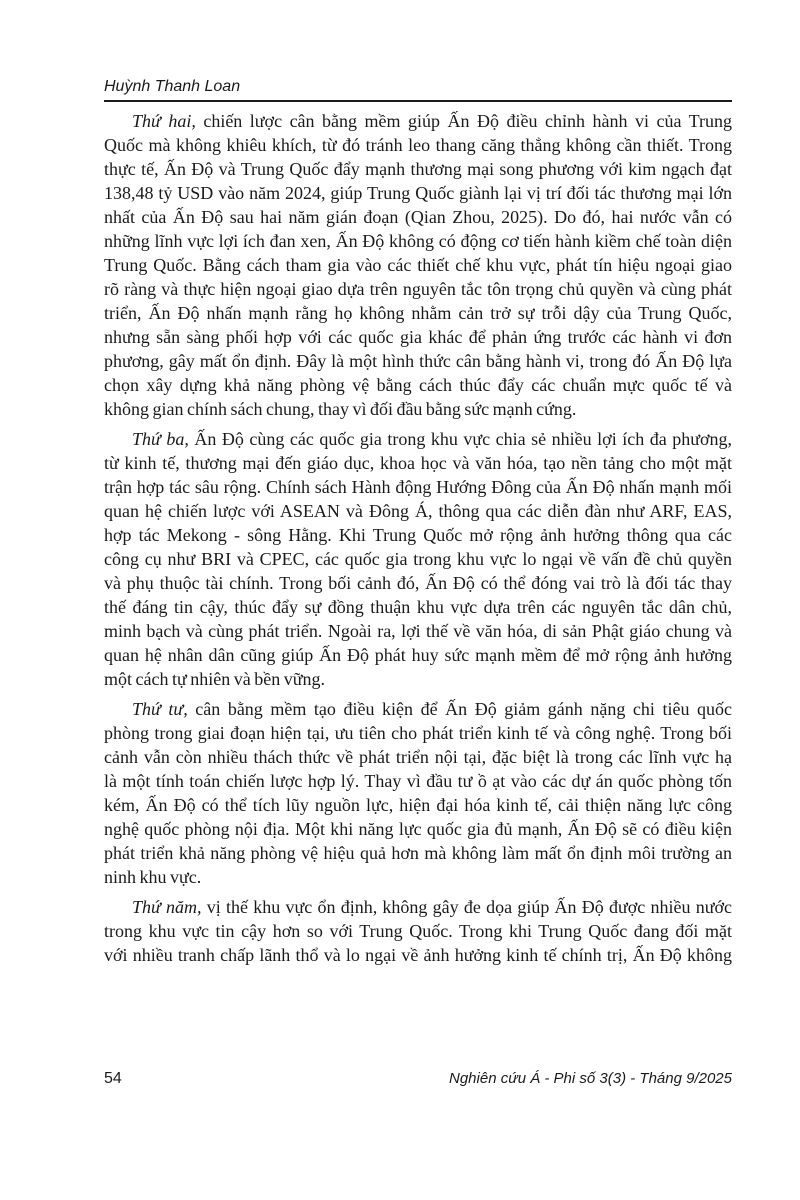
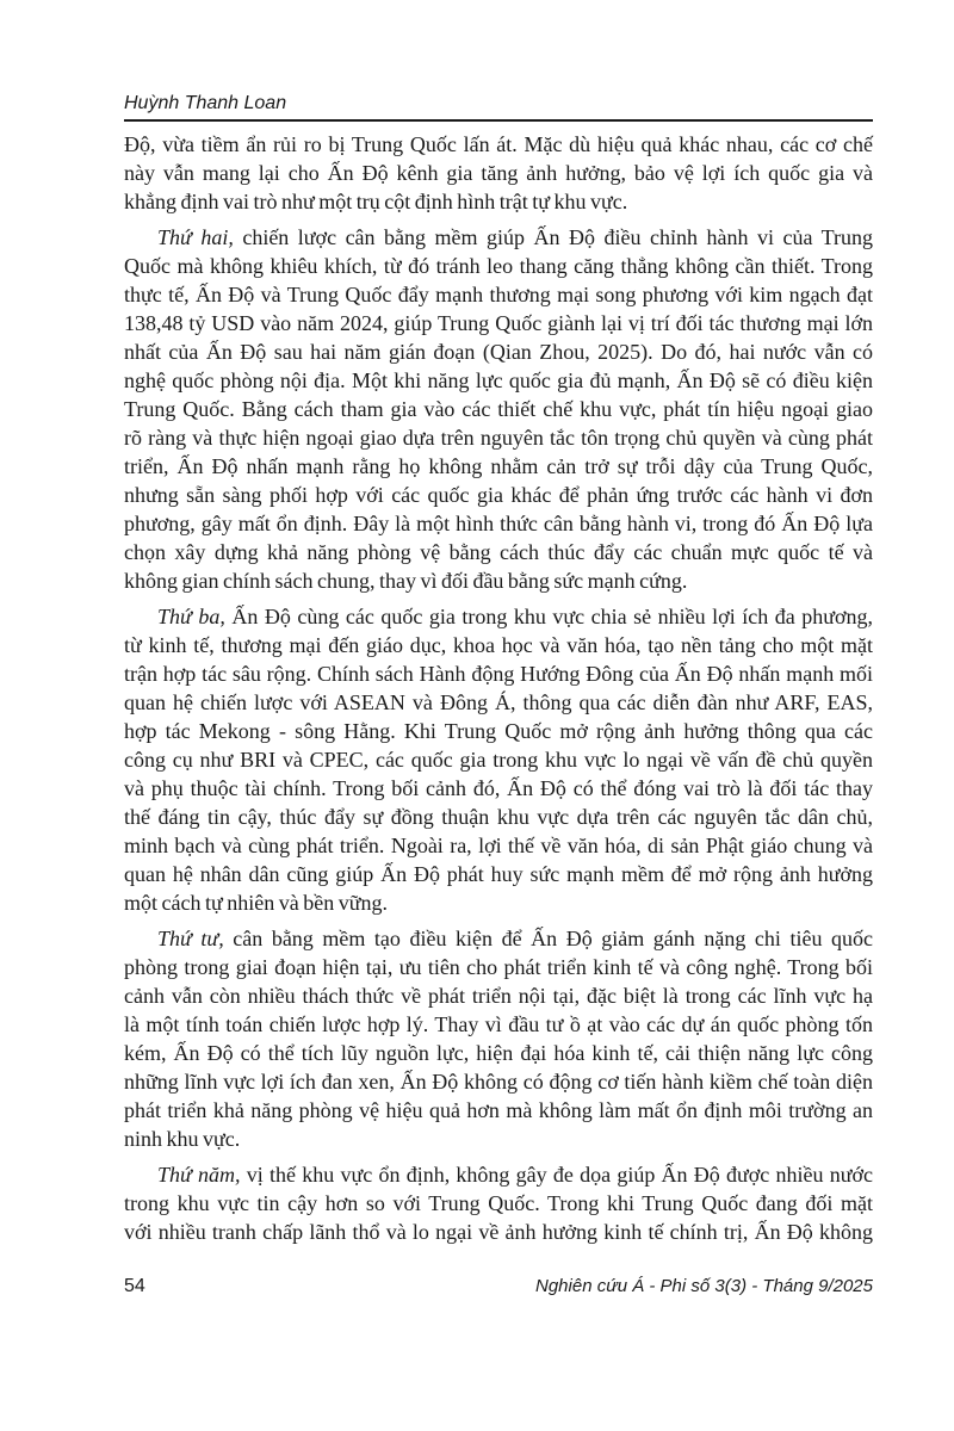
  Huỳnh Thanh Loan
+ Độ, vừa tiềm ẩn rủi ro bị Trung Quốc lấn át. Mặc dù hiệu quả khác nhau, các cơ chế
+ này vẫn mang lại cho Ấn Độ kênh gia tăng ảnh hưởng, bảo vệ lợi ích quốc gia và
+ khẳng định vai trò như một trụ cột định hình trật tự khu vực.
  Thứ hai, chiến lược cân bằng mềm giúp Ấn Độ điều chỉnh hành vi của Trung
  Quốc mà không khiêu khích, từ đó tránh leo thang căng thẳng không cần thiết. Trong
  thực tế, Ấn Độ và Trung Quốc đẩy mạnh thương mại song phương với kim ngạch đạt
  138,48 tỷ USD vào năm 2024, giúp Trung Quốc giành lại vị trí đối tác thương mại lớn
  nhất của Ấn Độ sau hai năm gián đoạn (Qian Zhou, 2025). Do đó, hai nước vẫn có
- những lĩnh vực lợi ích đan xen, Ấn Độ không có động cơ tiến hành kiềm chế toàn diện
+ nghệ quốc phòng nội địa. Một khi năng lực quốc gia đủ mạnh, Ấn Độ sẽ có điều kiện
  Trung Quốc. Bằng cách tham gia vào các thiết chế khu vực, phát tín hiệu ngoại giao
  rõ ràng và thực hiện ngoại giao dựa trên nguyên tắc tôn trọng chủ quyền và cùng phát
  triển, Ấn Độ nhấn mạnh rằng họ không nhằm cản trở sự trỗi dậy của Trung Quốc,
  nhưng sẵn sàng phối hợp với các quốc gia khác để phản ứng trước các hành vi đơn
  phương, gây mất ổn định. Đây là một hình thức cân bằng hành vi, trong đó Ấn Độ lựa
  chọn xây dựng khả năng phòng vệ bằng cách thúc đẩy các chuẩn mực quốc tế và
  không gian chính sách chung, thay vì đối đầu bằng sức mạnh cứng.
  Thứ ba, Ấn Độ cùng các quốc gia trong khu vực chia sẻ nhiều lợi ích đa phương,
  từ kinh tế, thương mại đến giáo dục, khoa học và văn hóa, tạo nền tảng cho một mặt
  trận hợp tác sâu rộng. Chính sách Hành động Hướng Đông của Ấn Độ nhấn mạnh mối
  quan hệ chiến lược với ASEAN và Đông Á, thông qua các diễn đàn như ARF, EAS,
  hợp tác Mekong - sông Hằng. Khi Trung Quốc mở rộng ảnh hưởng thông qua các
  công cụ như BRI và CPEC, các quốc gia trong khu vực lo ngại về vấn đề chủ quyền
  và phụ thuộc tài chính. Trong bối cảnh đó, Ấn Độ có thể đóng vai trò là đối tác thay
  thế đáng tin cậy, thúc đẩy sự đồng thuận khu vực dựa trên các nguyên tắc dân chủ,
  minh bạch và cùng phát triển. Ngoài ra, lợi thế về văn hóa, di sản Phật giáo chung và
  quan hệ nhân dân cũng giúp Ấn Độ phát huy sức mạnh mềm để mở rộng ảnh hưởng
  một cách tự nhiên và bền vững.
  Thứ tư, cân bằng mềm tạo điều kiện để Ấn Độ giảm gánh nặng chi tiêu quốc
  phòng trong giai đoạn hiện tại, ưu tiên cho phát triển kinh tế và công nghệ. Trong bối
  cảnh vẫn còn nhiều thách thức về phát triển nội tại, đặc biệt là trong các lĩnh vực hạ
  là một tính toán chiến lược hợp lý. Thay vì đầu tư ồ ạt vào các dự án quốc phòng tốn
  kém, Ấn Độ có thể tích lũy nguồn lực, hiện đại hóa kinh tế, cải thiện năng lực công
- nghệ quốc phòng nội địa. Một khi năng lực quốc gia đủ mạnh, Ấn Độ sẽ có điều kiện
+ những lĩnh vực lợi ích đan xen, Ấn Độ không có động cơ tiến hành kiềm chế toàn diện
  phát triển khả năng phòng vệ hiệu quả hơn mà không làm mất ổn định môi trường an
  ninh khu vực.
  Thứ năm, vị thế khu vực ổn định, không gây đe dọa giúp Ấn Độ được nhiều nước
  trong khu vực tin cậy hơn so với Trung Quốc. Trong khi Trung Quốc đang đối mặt
  với nhiều tranh chấp lãnh thổ và lo ngại về ảnh hưởng kinh tế chính trị, Ấn Độ không
  54
  Nghiên cứu Á - Phi số 3(3) - Tháng 9/2025
